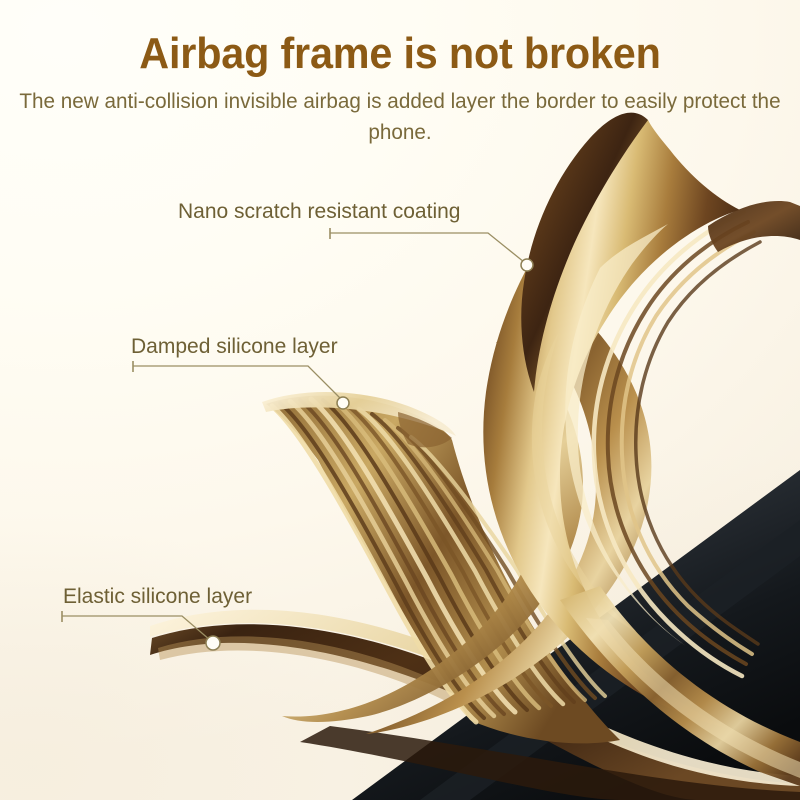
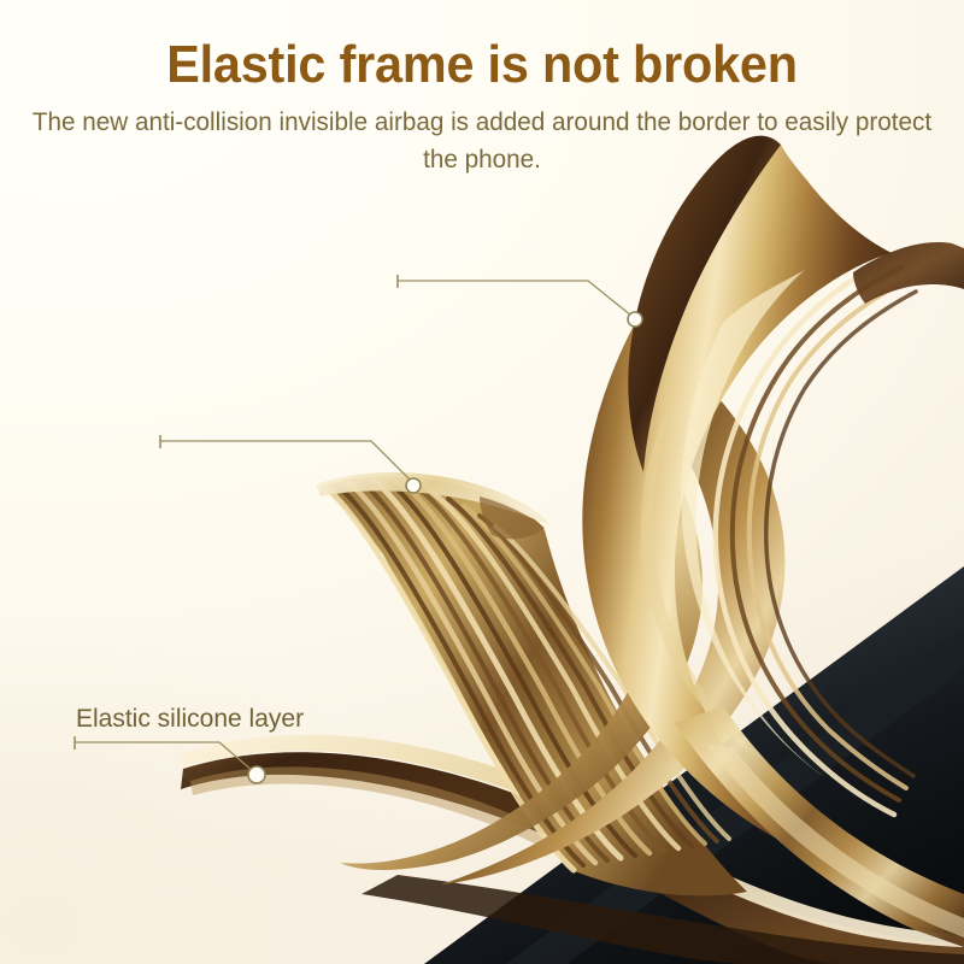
- Airbag frame is not broken
+ Elastic frame is not broken
- The new anti-collision invisible airbag is added layer the border to easily protect the phone.
+ The new anti-collision invisible airbag is added around the border to easily protect the phone.
- Nano scratch resistant coating
- Damped silicone layer
  Elastic silicone layer
